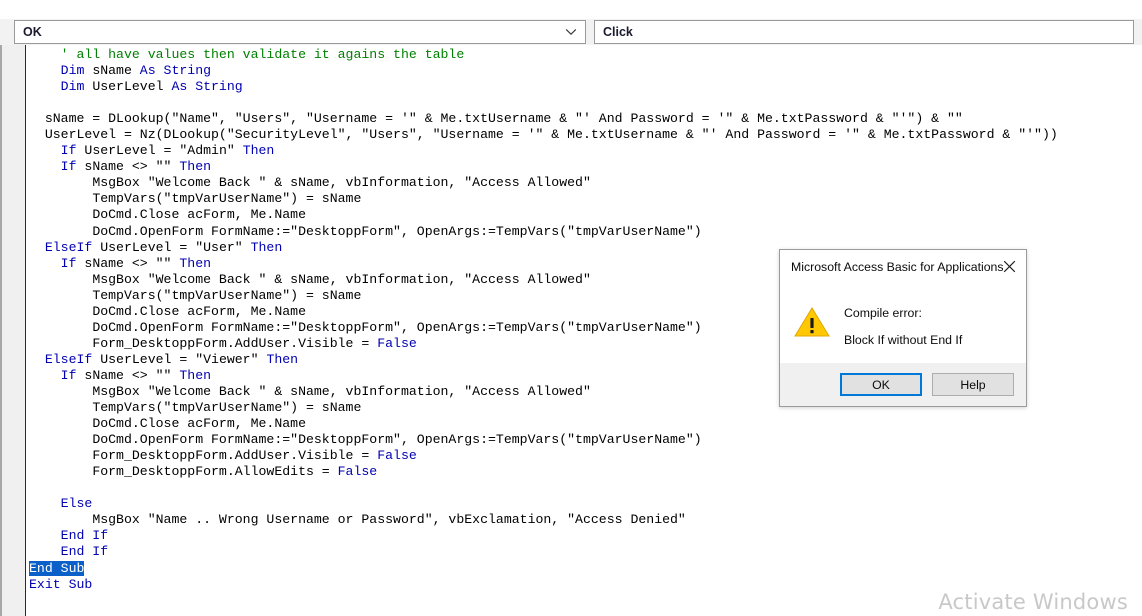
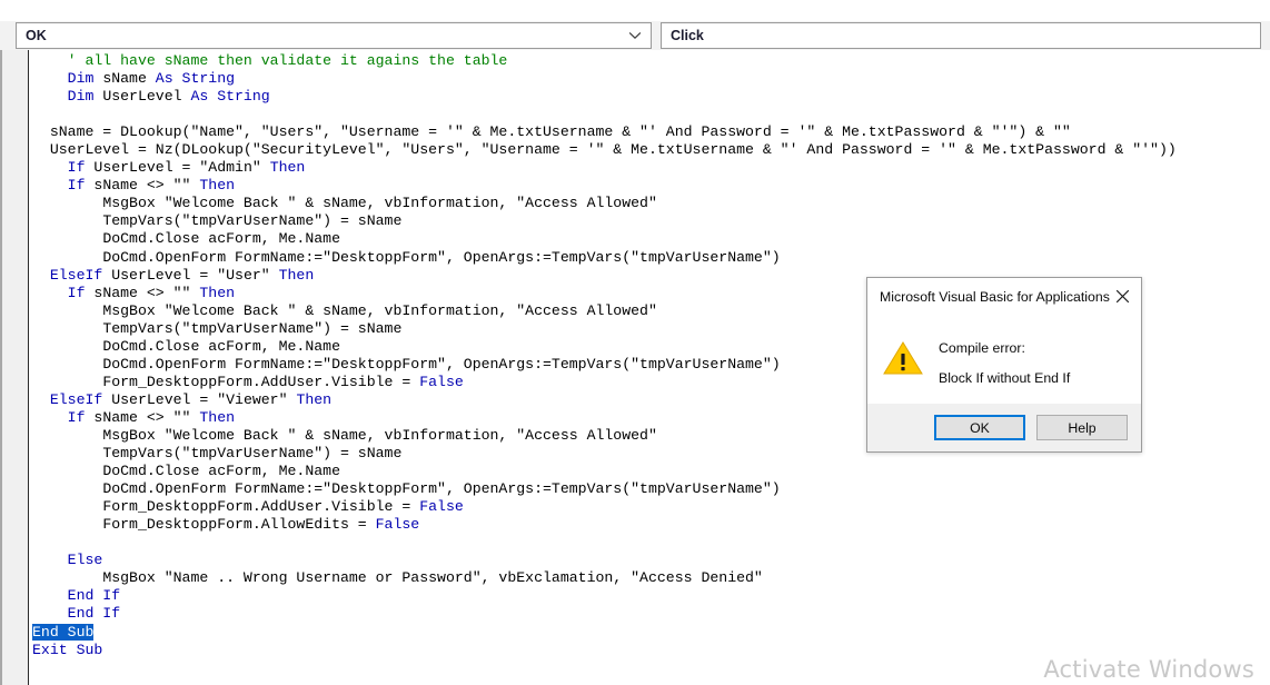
  OK
  Click
- ' all have values then validate it agains the table
+ ' all have sName then validate it agains the table
  Dim sName As String
  Dim UserLevel As String
  sName = DLookup("Name", "Users", "Username = '" & Me.txtUsername & "' And Password = '" & Me.txtPassword & "'") & ""
  UserLevel = Nz(DLookup("SecurityLevel", "Users", "Username = '" & Me.txtUsername & "' And Password = '" & Me.txtPassword & "'"))
  If UserLevel = "Admin" Then
  If sName <> "" Then
  MsgBox "Welcome Back " & sName, vbInformation, "Access Allowed"
  TempVars("tmpVarUserName") = sName
  DoCmd.Close acForm, Me.Name
  DoCmd.OpenForm FormName:="DesktoppForm", OpenArgs:=TempVars("tmpVarUserName")
  ElseIf UserLevel = "User" Then
  If sName <> "" Then
  MsgBox "Welcome Back " & sName, vbInformation, "Access Allowed"
  TempVars("tmpVarUserName") = sName
  DoCmd.Close acForm, Me.Name
  DoCmd.OpenForm FormName:="DesktoppForm", OpenArgs:=TempVars("tmpVarUserName")
  Form_DesktoppForm.AddUser.Visible = False
  ElseIf UserLevel = "Viewer" Then
  If sName <> "" Then
  MsgBox "Welcome Back " & sName, vbInformation, "Access Allowed"
  TempVars("tmpVarUserName") = sName
  DoCmd.Close acForm, Me.Name
  DoCmd.OpenForm FormName:="DesktoppForm", OpenArgs:=TempVars("tmpVarUserName")
  Form_DesktoppForm.AddUser.Visible = False
  Form_DesktoppForm.AllowEdits = False
  Else
  MsgBox "Name .. Wrong Username or Password", vbExclamation, "Access Denied"
  End If
  End If
  End Sub
  Exit Sub
  Activate Windows
- Microsoft Access Basic for Applications
+ Microsoft Visual Basic for Applications
  Compile error:
  Block If without End If
  OK
  Help
